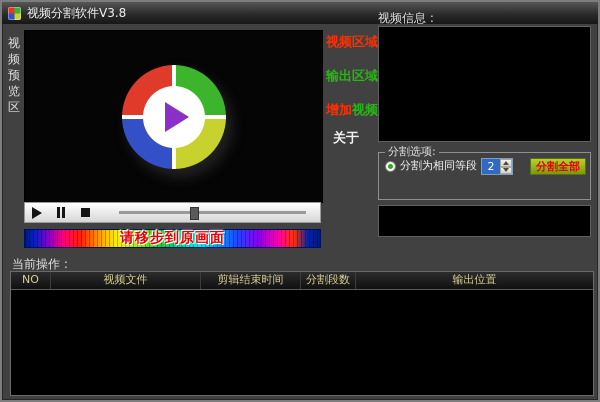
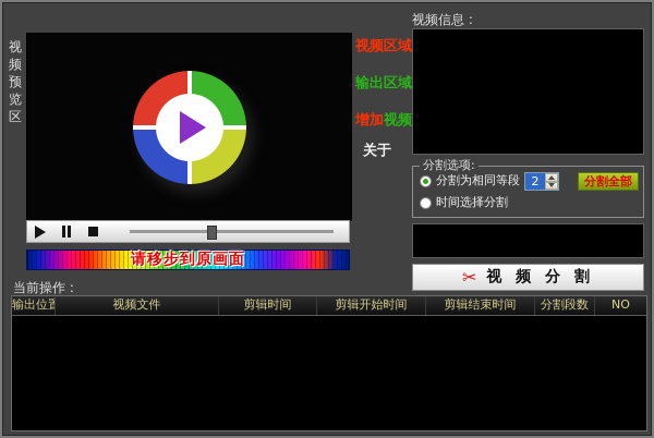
- 视频分割软件V3.8
  视频预览区
  请移步到原画面
  视频区域
  输出区域
  增加视频
  关于
  视频信息 :
  分割选项:
  分割为相同等段
  2
  分割全部
+ 时间选择分割
+ ✂
+ 视 频 分 割
  当前操作 :
- NO
+ 输出位置
  视频文件
+ 剪辑时间
+ 剪辑开始时间
  剪辑结束时间
  分割段数
- 输出位置
+ NO
